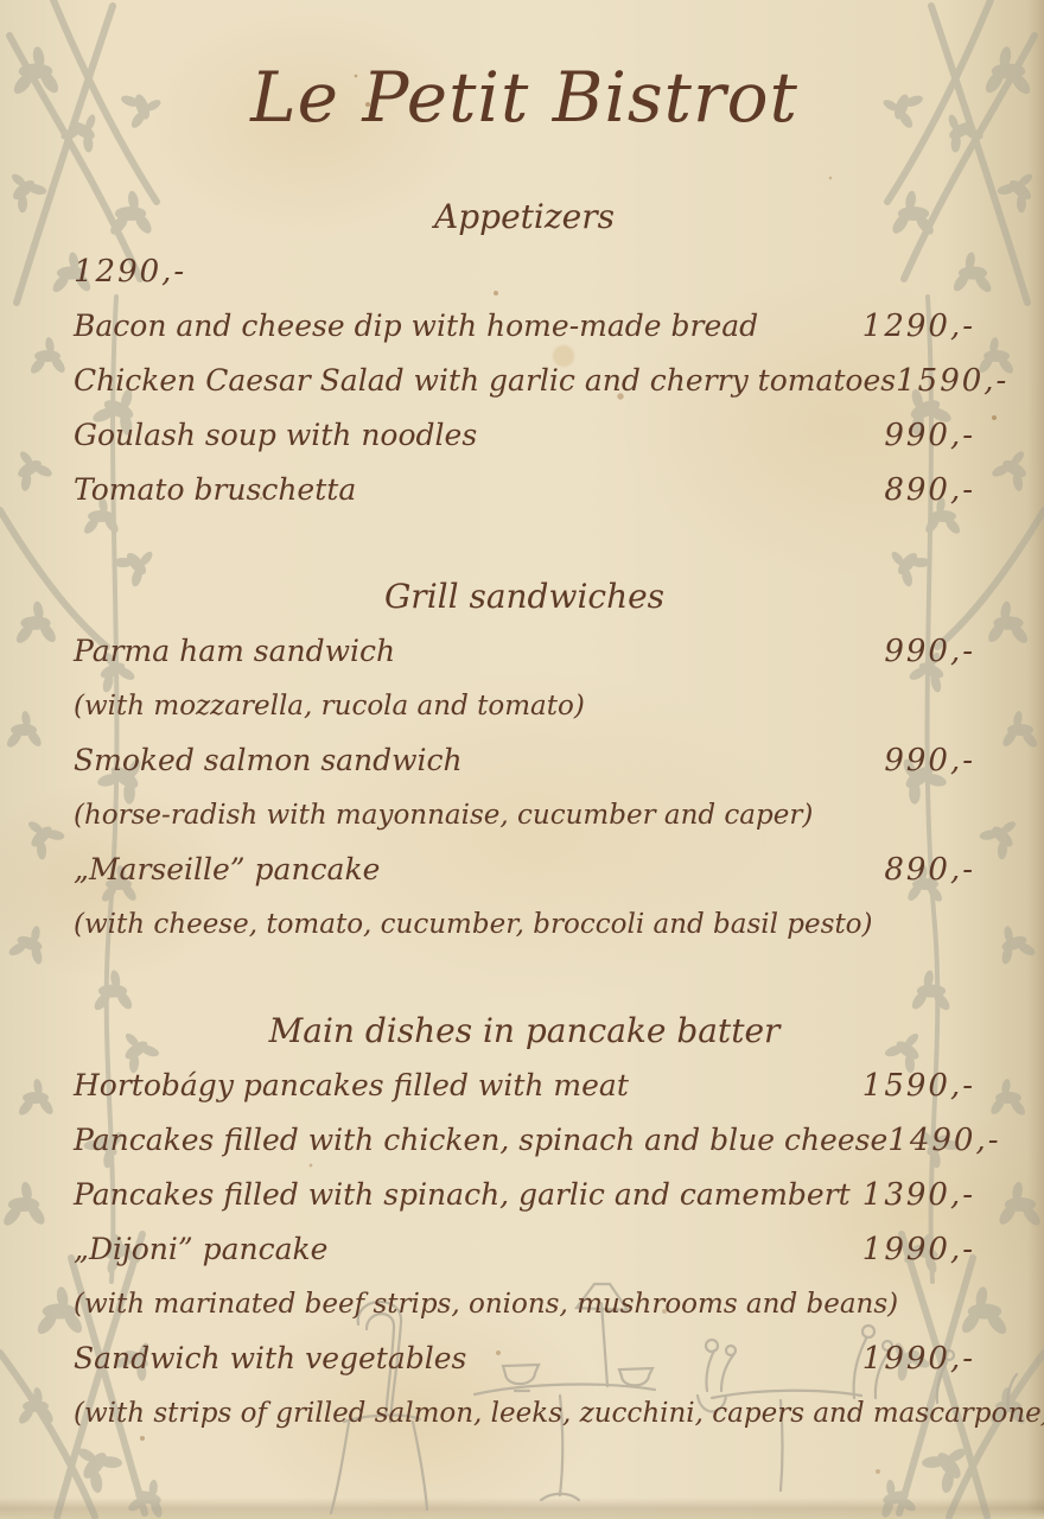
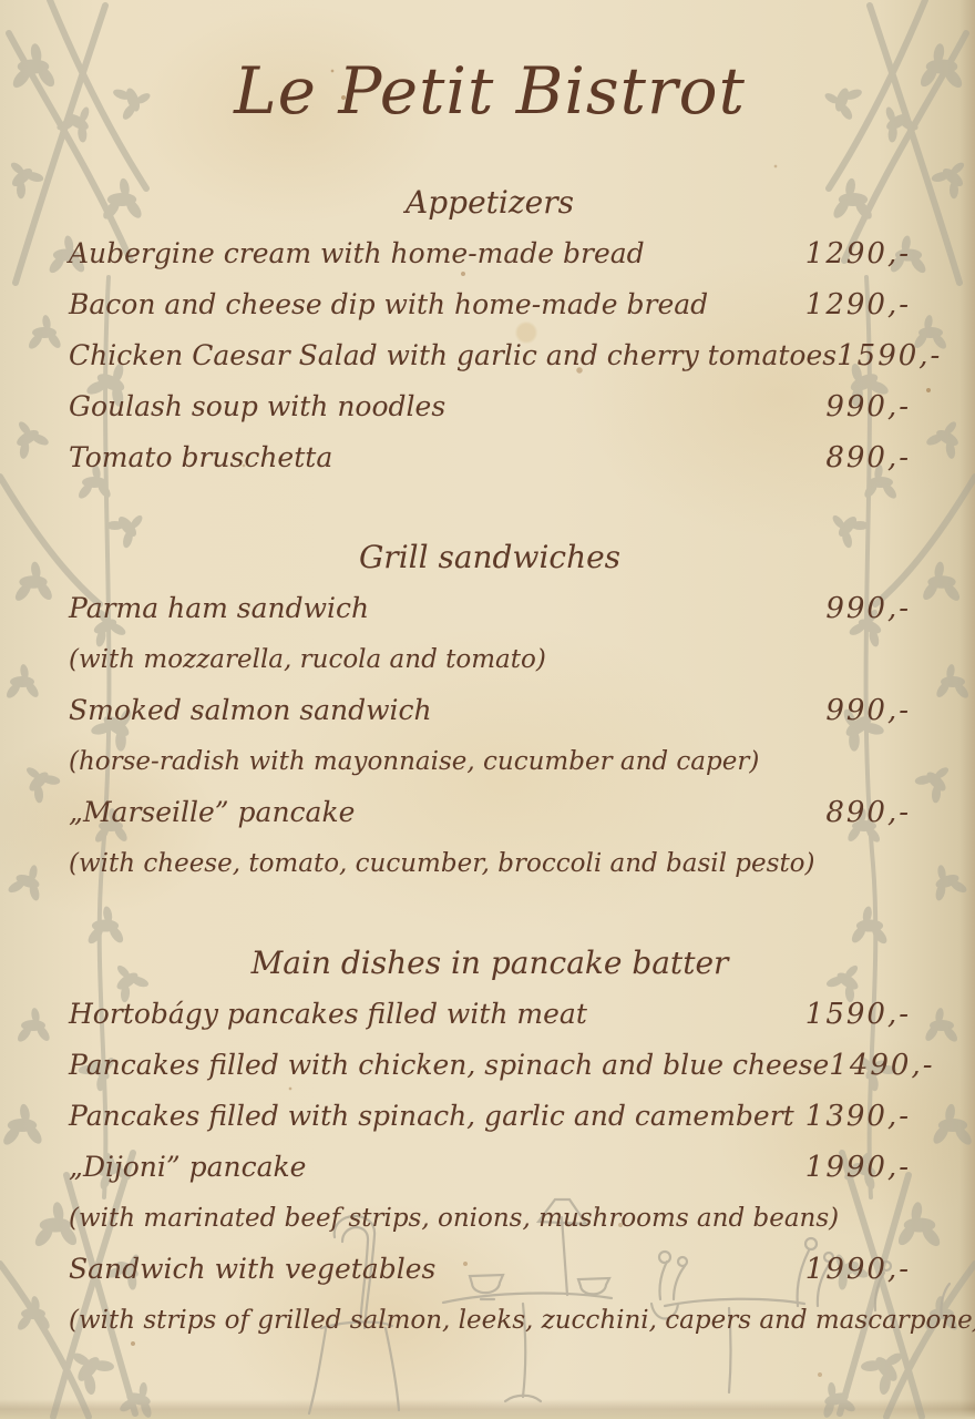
  Le Petit Bistrot
  Appetizers
+ Aubergine cream with home-made bread
  1290,-
  Bacon and cheese dip with home-made bread
  1290,-
  Chicken Caesar Salad with garlic and cherry tomatoes
  1590,-
  Goulash soup with noodles
  990,-
  Tomato bruschetta
  890,-
  Grill sandwiches
  Parma ham sandwich
  990,-
  (with mozzarella, rucola and tomato)
  Smoked salmon sandwich
  990,-
  (horse-radish with mayonnaise, cucumber and caper)
  „Marseille” pancake
  890,-
  (with cheese, tomato, cucumber, broccoli and basil pesto)
  Main dishes in pancake batter
  Hortobágy pancakes filled with meat
  1590,-
  Pancakes filled with chicken, spinach and blue cheese
  1490,-
  Pancakes filled with spinach, garlic and camembert
  1390,-
  „Dijoni” pancake
  1990,-
  (with marinated beef strips, onions, mushrooms and beans)
  Sandwich with vegetables
  1990,-
  (with strips of grilled salmon, leeks, zucchini, capers and mascarpone
